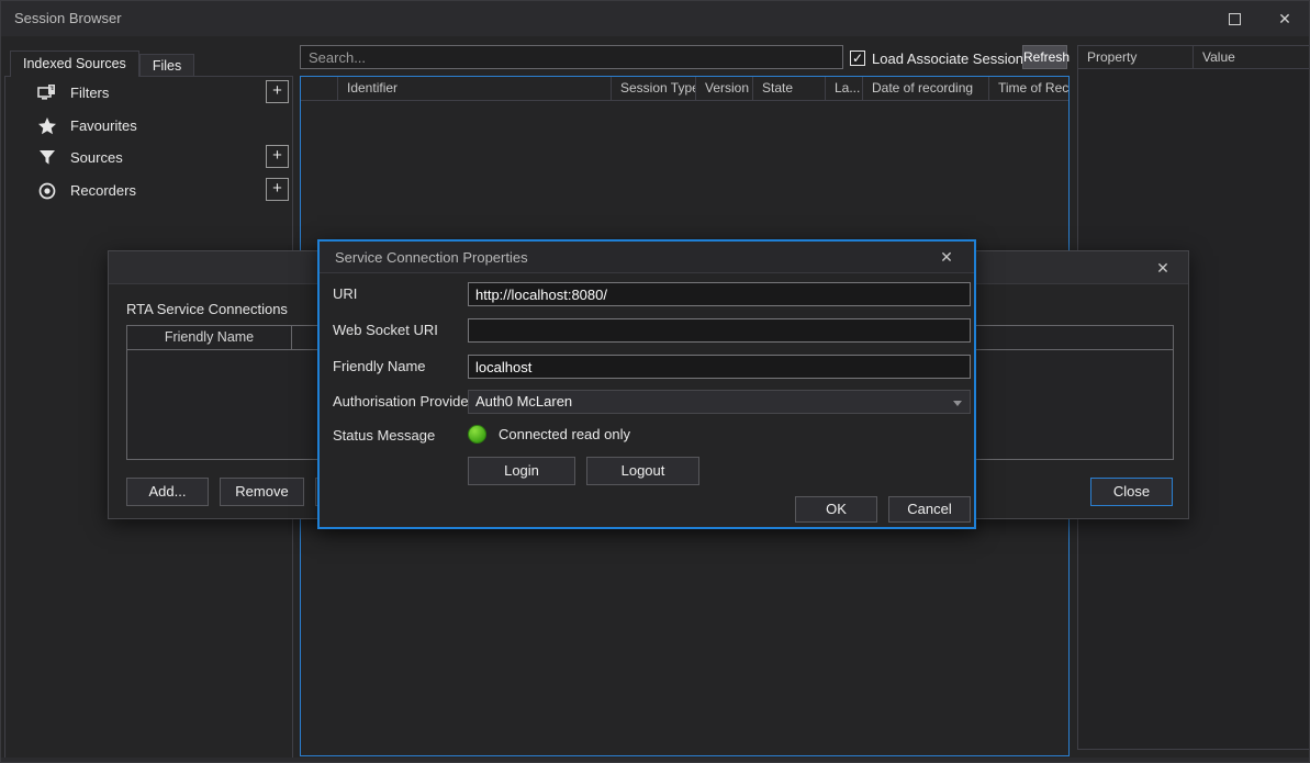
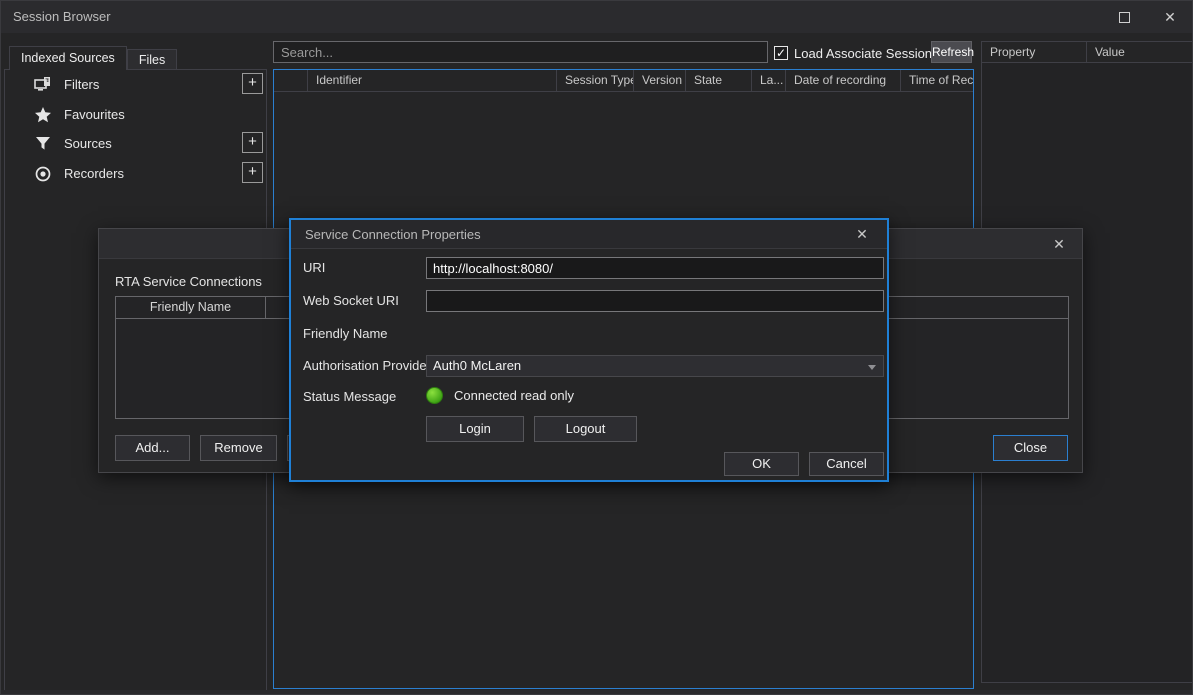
  Session Browser
  ✕
  Indexed Sources
  Files
  Filters
  +
  Favourites
  Sources
  +
  Recorders
  +
  Search...
  ✓
  Load Associate Session
  Refresh
  Identifier
  Session Typ
  Version
  State
  La...
  Date of recording
  Time of Rec
  Property
  Value
  ✕
  RTA Service Connections
  Friendly Name
  Add...
  Remove
  Close
  Service Connection Properties
  ✕
  URI
  http://localhost:8080/
  Web Socket URI
  Friendly Name
- localhost
  Authorisation Provide
  Auth0 McLaren
  Status Message
  Connected read only
  Login
  Logout
  OK
  Cancel
